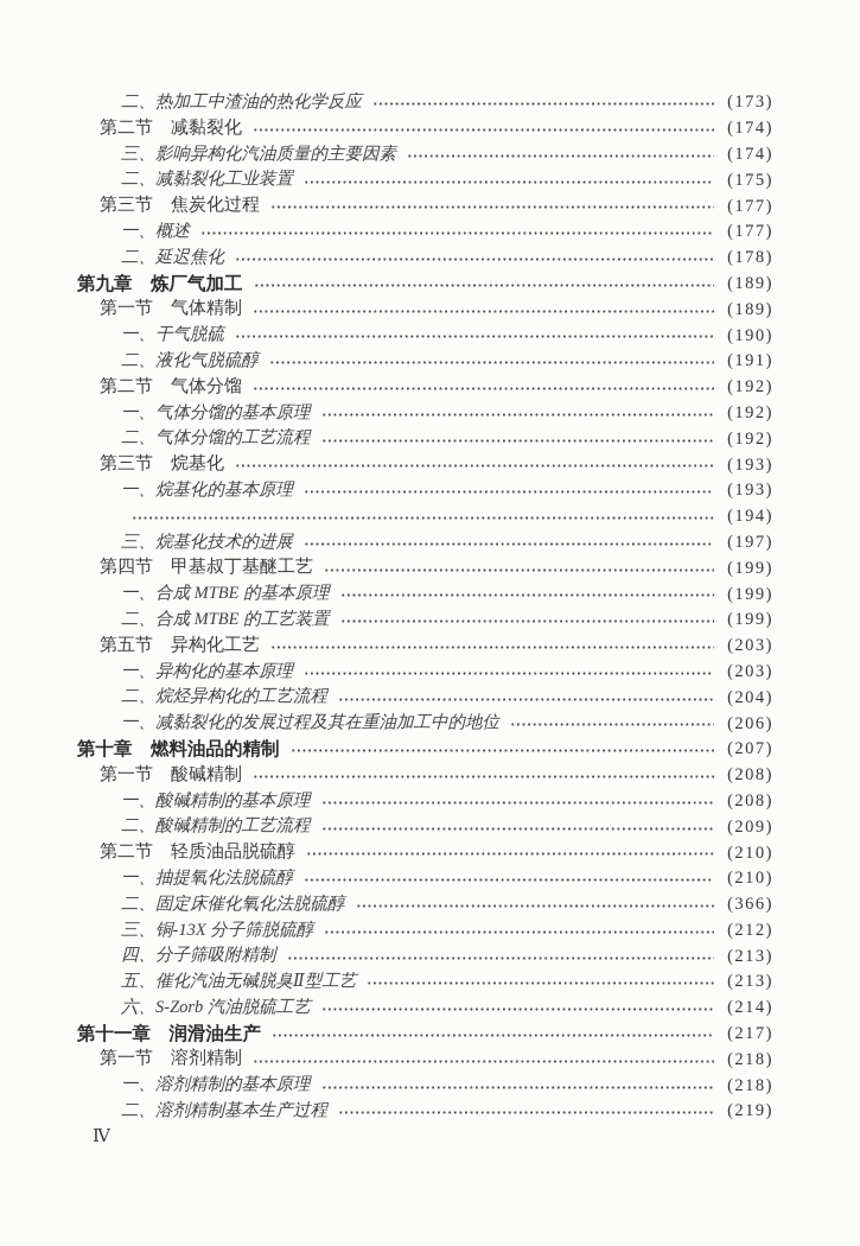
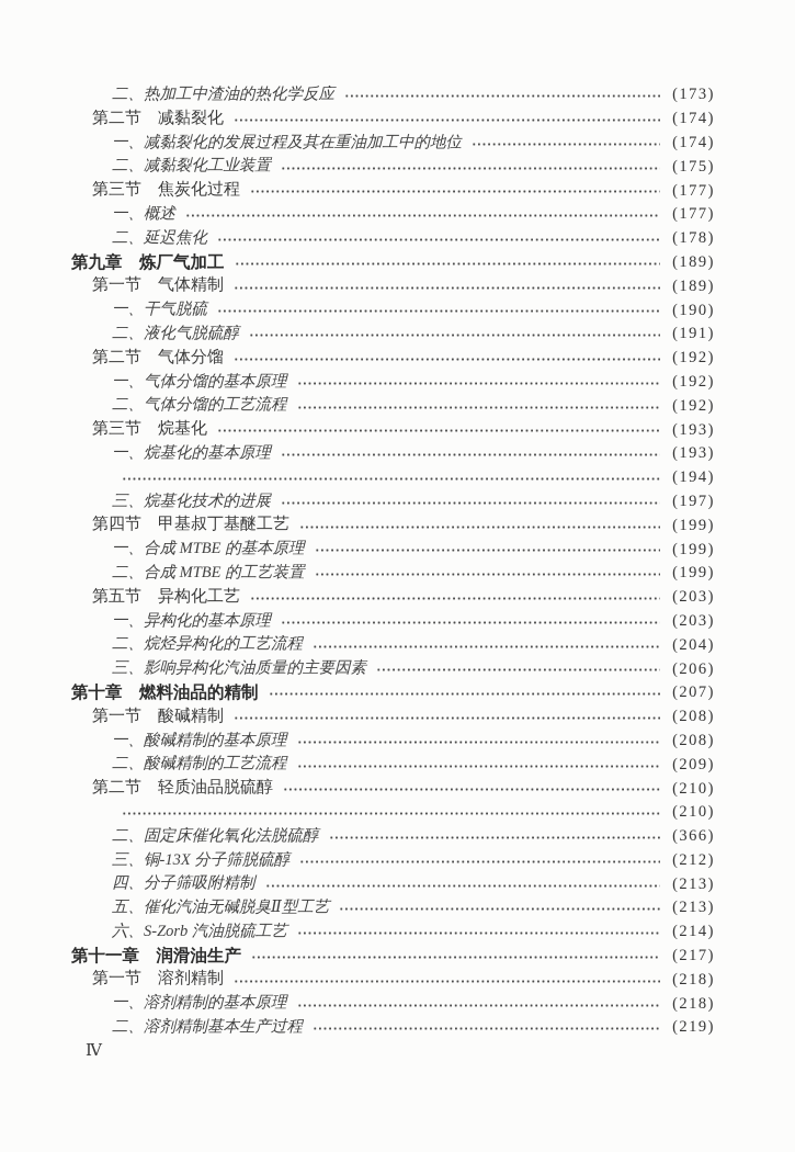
  二、热加工中渣油的热化学反应
  (173)
  第二节 减黏裂化
  (174)
- 三、影响异构化汽油质量的主要因素
+ 一、减黏裂化的发展过程及其在重油加工中的地位
  (174)
  二、减黏裂化工业装置
  (175)
  第三节 焦炭化过程
  (177)
  一、概述
  (177)
  二、延迟焦化
  (178)
  第九章 炼厂气加工
  (189)
  第一节 气体精制
  (189)
  一、干气脱硫
  (190)
  二、液化气脱硫醇
  (191)
  第二节 气体分馏
  (192)
  一、气体分馏的基本原理
  (192)
  二、气体分馏的工艺流程
  (192)
  第三节 烷基化
  (193)
  一、烷基化的基本原理
  (193)
  (194)
  三、烷基化技术的进展
  (197)
  第四节 甲基叔丁基醚工艺
  (199)
  一、合成 MTBE 的基本原理
  (199)
  二、合成 MTBE 的工艺装置
  (199)
  第五节 异构化工艺
  (203)
  一、异构化的基本原理
  (203)
  二、烷烃异构化的工艺流程
  (204)
- 一、减黏裂化的发展过程及其在重油加工中的地位
+ 三、影响异构化汽油质量的主要因素
  (206)
  第十章 燃料油品的精制
  (207)
  第一节 酸碱精制
  (208)
  一、酸碱精制的基本原理
  (208)
  二、酸碱精制的工艺流程
  (209)
  第二节 轻质油品脱硫醇
  (210)
- 一、抽提氧化法脱硫醇
  (210)
  二、固定床催化氧化法脱硫醇
  (366)
  三、铜-13X 分子筛脱硫醇
  (212)
  四、分子筛吸附精制
  (213)
  五、催化汽油无碱脱臭Ⅱ型工艺
  (213)
  六、S-Zorb 汽油脱硫工艺
  (214)
  第十一章 润滑油生产
  (217)
  第一节 溶剂精制
  (218)
  一、溶剂精制的基本原理
  (218)
  二、溶剂精制基本生产过程
  (219)
  Ⅳ
